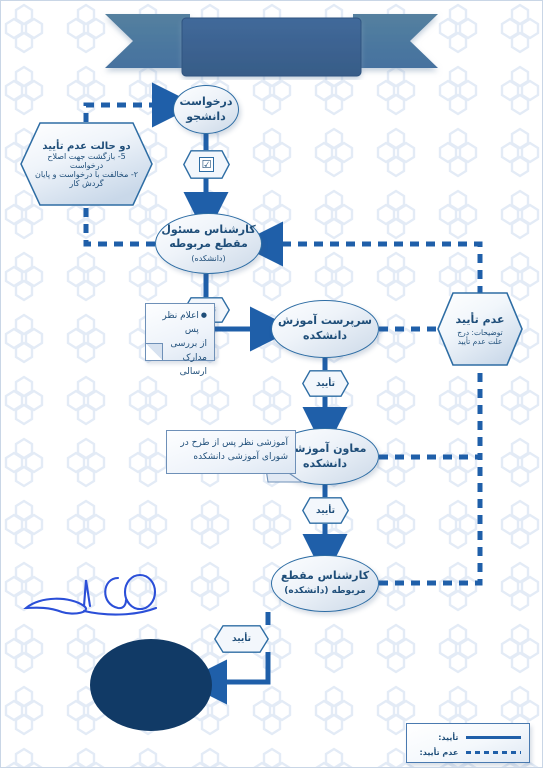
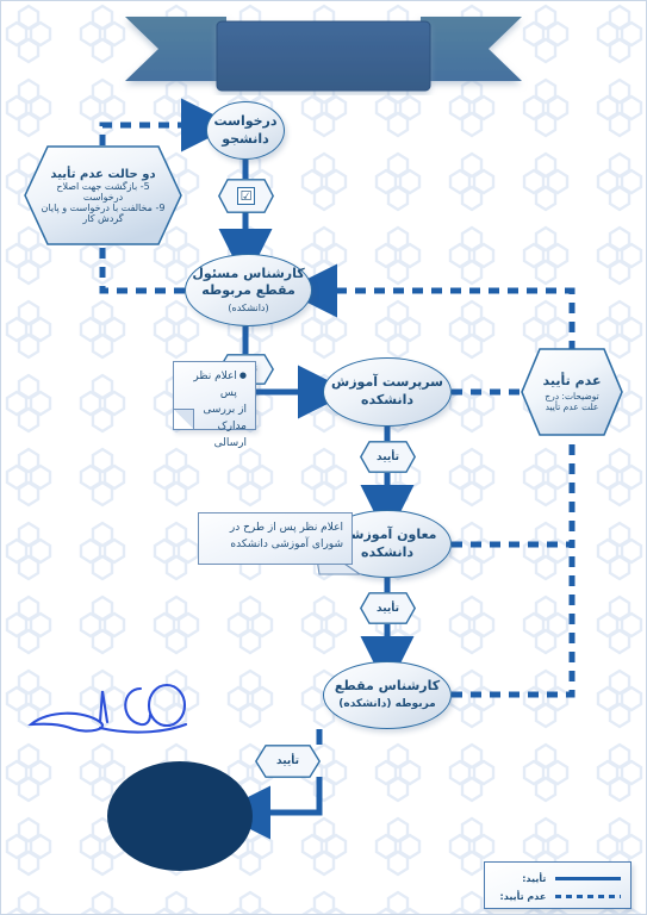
  درخواست
  دانشجو
  کارشناس مسئول
  مقطع مربوطه
  (دانشکده)
  سرپرست آموزش
  دانشکده
  معاون آموزش
  دانشکده
  کارشناس مقطع
  مربوطه (دانشکده)
  ☑
  تأیید
  تأیید
  تأیید
  عدم تأیید
  توضیحات: درج
  علت عدم تأیید
  دو حالت عدم تأیید
  5- بازگشت جهت اصلاح
  درخواست
- ۲- مخالفت با درخواست و پایان
+ 9- مخالفت با درخواست و پایان
  گردش کار
  ●
  اعلام نظر پس
  از بررسی مدارک
  ارسالی
- آموزشی نظر پس از طرح در
+ اعلام نظر پس از طرح در
  شورای آموزشی دانشکده
  تأیید:
  عدم تأیید:
